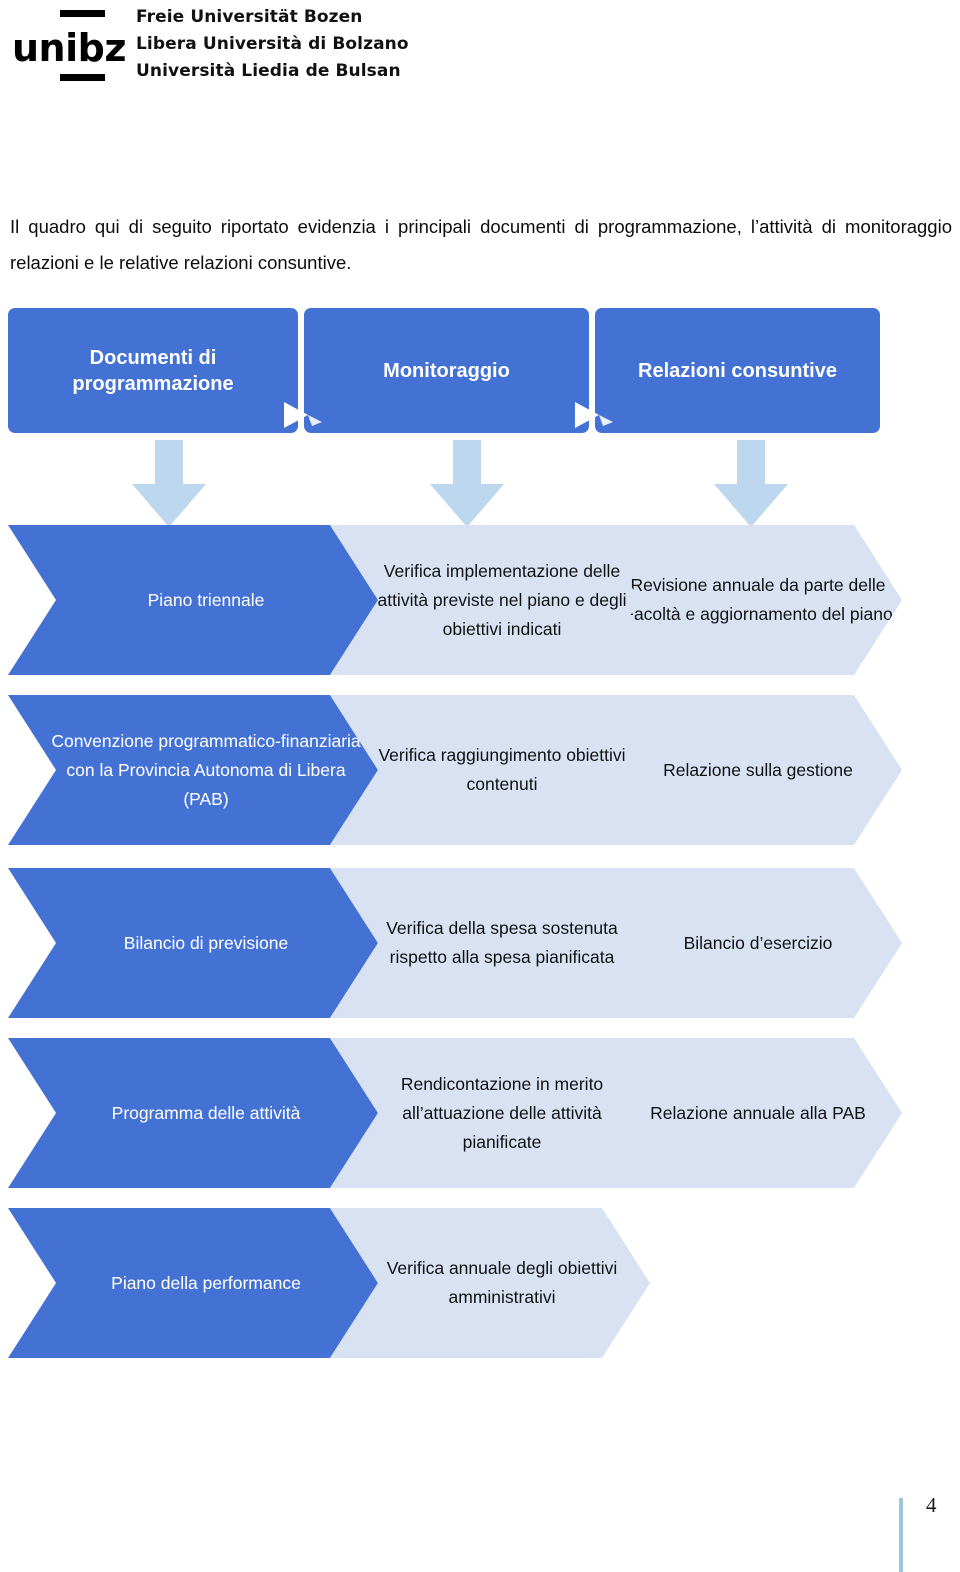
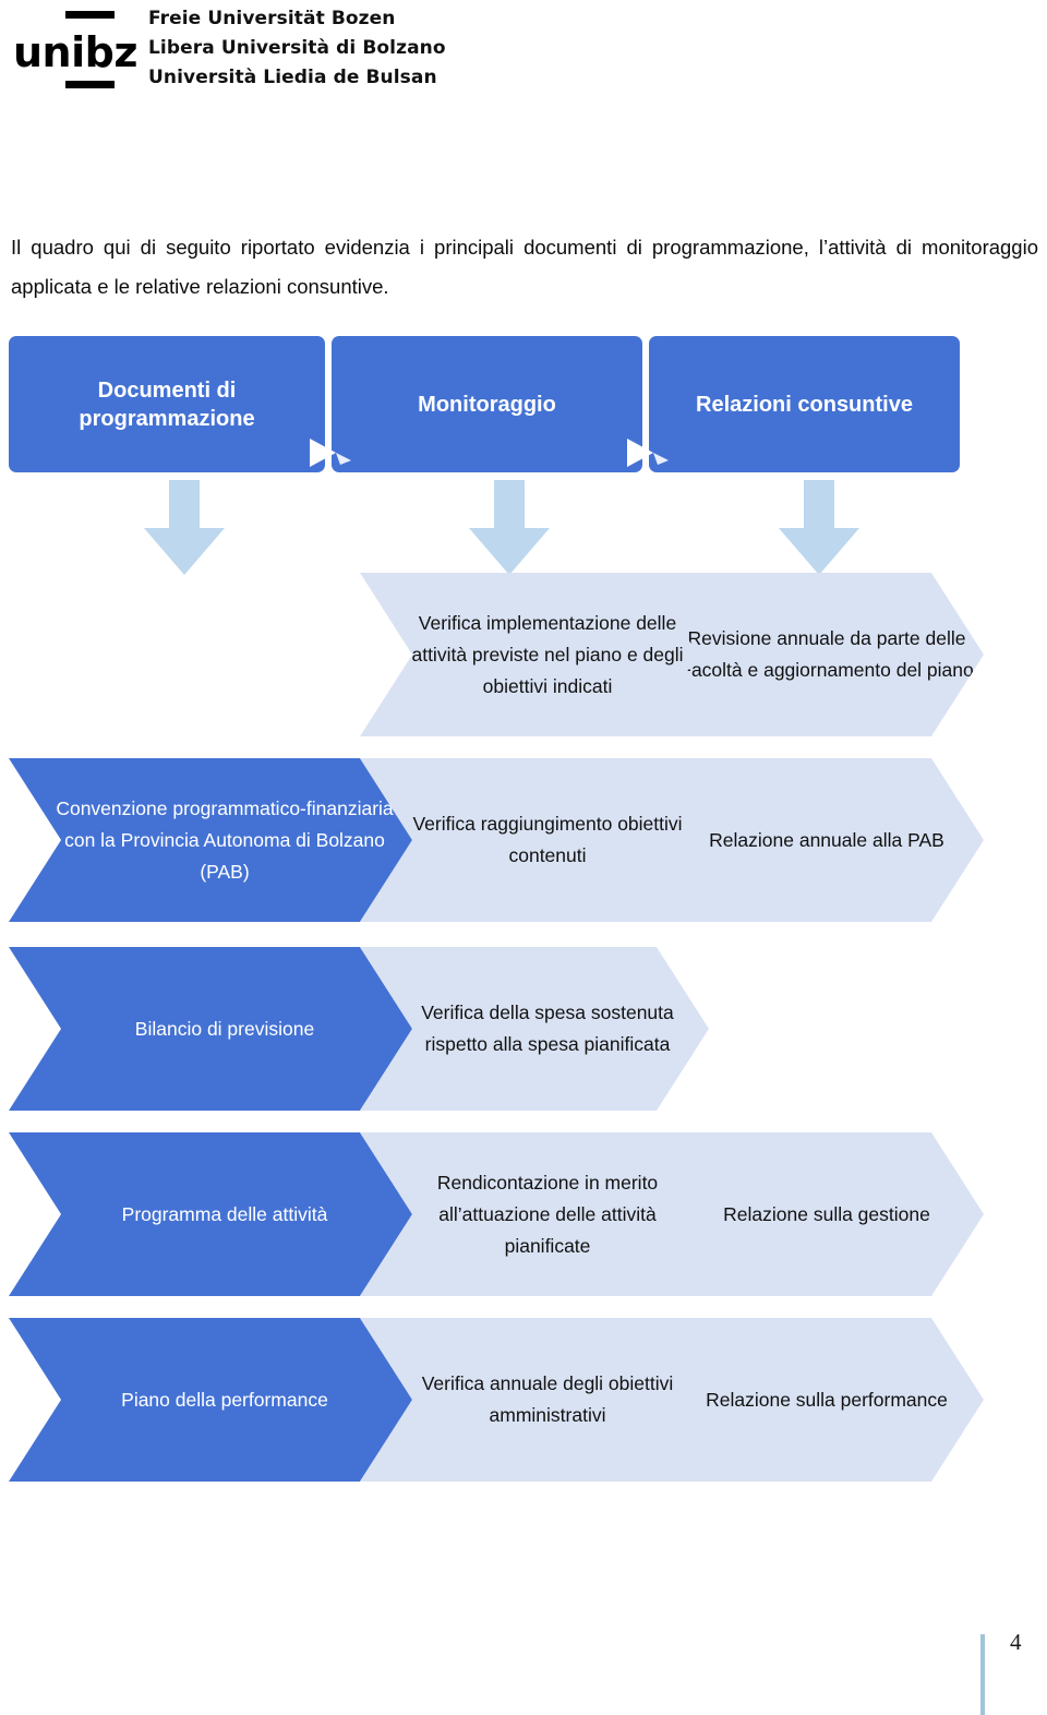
  unibz
  Freie Universität Bozen
  Libera Università di Bolzano
  Università Liedia de Bulsan
- Il quadro qui di seguito riportato evidenzia i principali documenti di programmazione, l’attività di monitoraggio relazioni e le relative relazioni consuntive.
+ Il quadro qui di seguito riportato evidenzia i principali documenti di programmazione, l’attività di monitoraggio applicata e le relative relazioni consuntive.
  Documenti di programmazione
  Monitoraggio
  Relazioni consuntive
- Piano triennale
  Verifica implementazione delle attività previste nel piano e degli obiettivi indicati
  Revisione annuale da parte delle acoltà e aggiornamento del piano
- Convenzione programmatico-finanziaria con la Provincia Autonoma di Libera (PAB)
+ Convenzione programmatico-finanziaria con la Provincia Autonoma di Bolzano (PAB)
  Verifica raggiungimento obiettivi contenuti
- Relazione sulla gestione
+ Relazione annuale alla PAB
  Bilancio di previsione
  Verifica della spesa sostenuta rispetto alla spesa pianificata
- Bilancio d’esercizio
  Programma delle attività
  Rendicontazione in merito all’attuazione delle attività pianificate
- Relazione annuale alla PAB
+ Relazione sulla gestione
  Piano della performance
  Verifica annuale degli obiettivi amministrativi
+ Relazione sulla performance
  4
